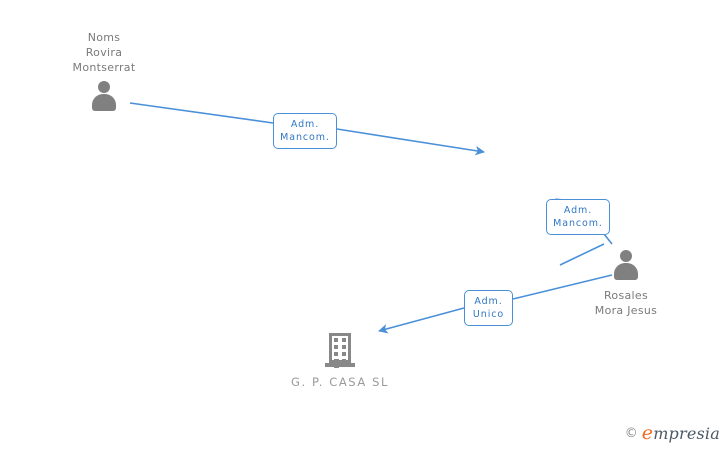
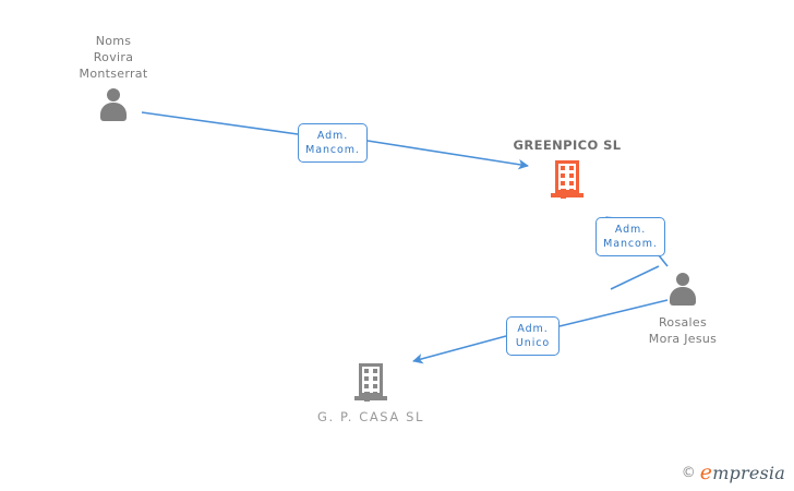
  Noms
  Rovira
  Montserrat
+ GREENPICO SL
  Rosales
  Mora Jesus
  G. P. CASA SL
  Adm.
  Mancom.
  Adm.
  Mancom.
  Adm.
  Unico
  ©
  empresia
